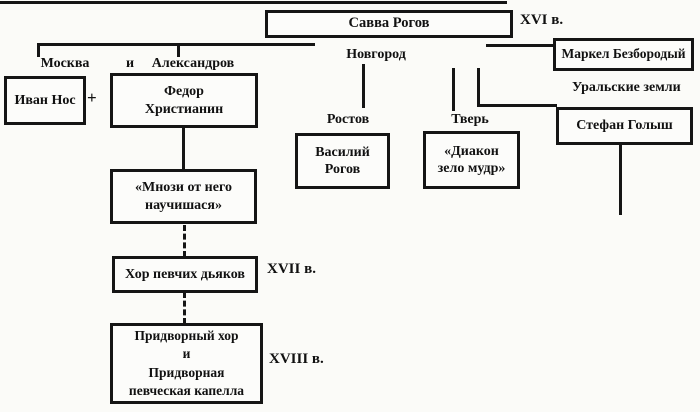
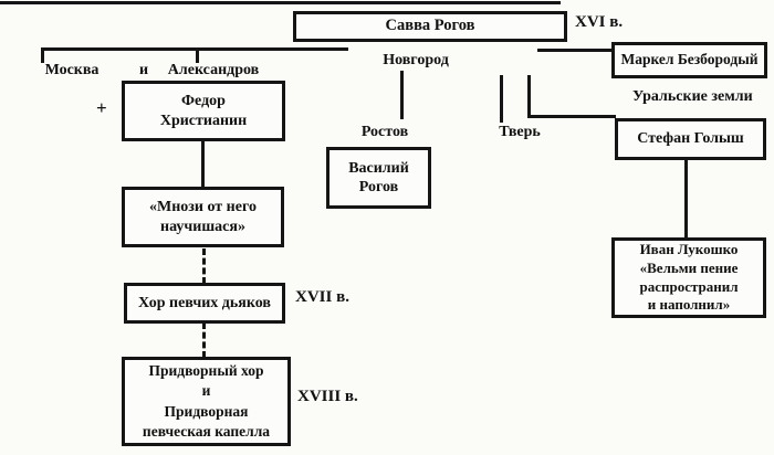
  XVI в.
  XVII в.
  XVIII в.
  Москва
  и
  Александров
  Новгород
  Ростов
  Тверь
  Уральские земли
  +
  Савва Рогов
- Иван Нос
  Федор
  Христианин
  «Мнози от него
  научишася»
  Хор певчих дьяков
  Придворный хор
  и
  Придворная
  певческая капелла
  Василий
  Рогов
- «Диакон
- зело мудр»
  Маркел Безбородый
  Стефан Голыш
+ Иван Лукошко
+ «Вельми пение
+ распространил
+ и наполнил»
